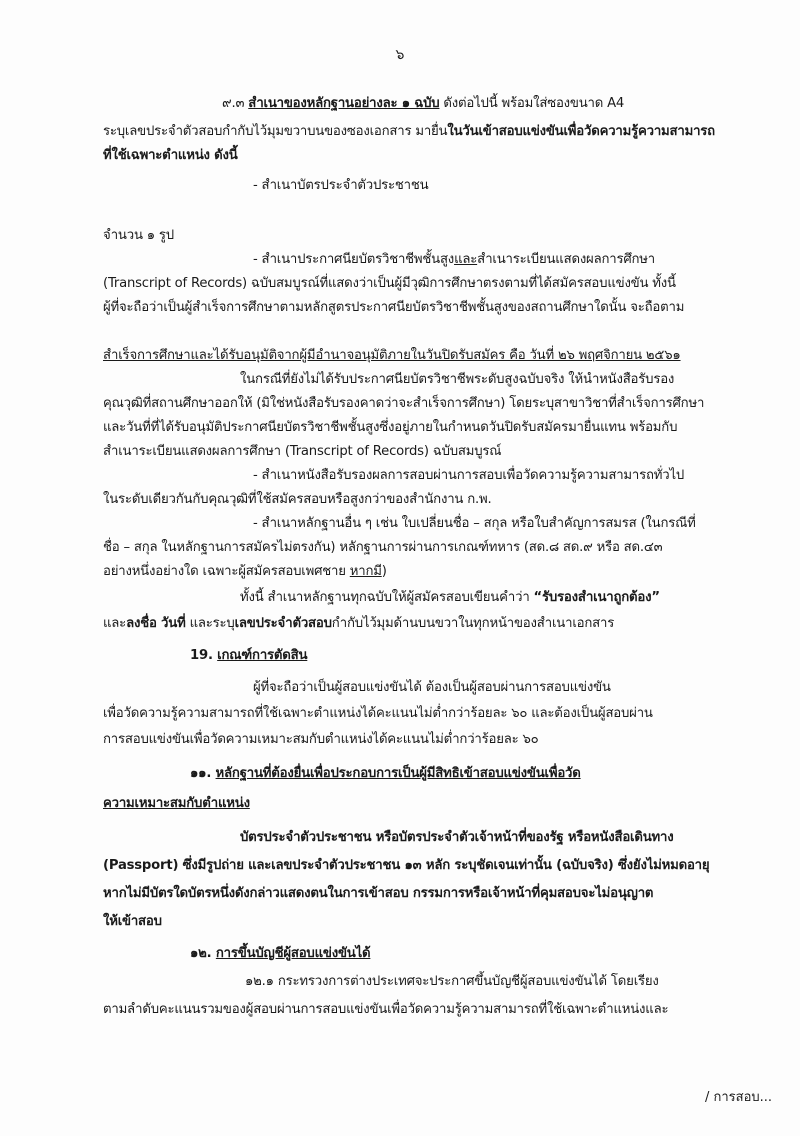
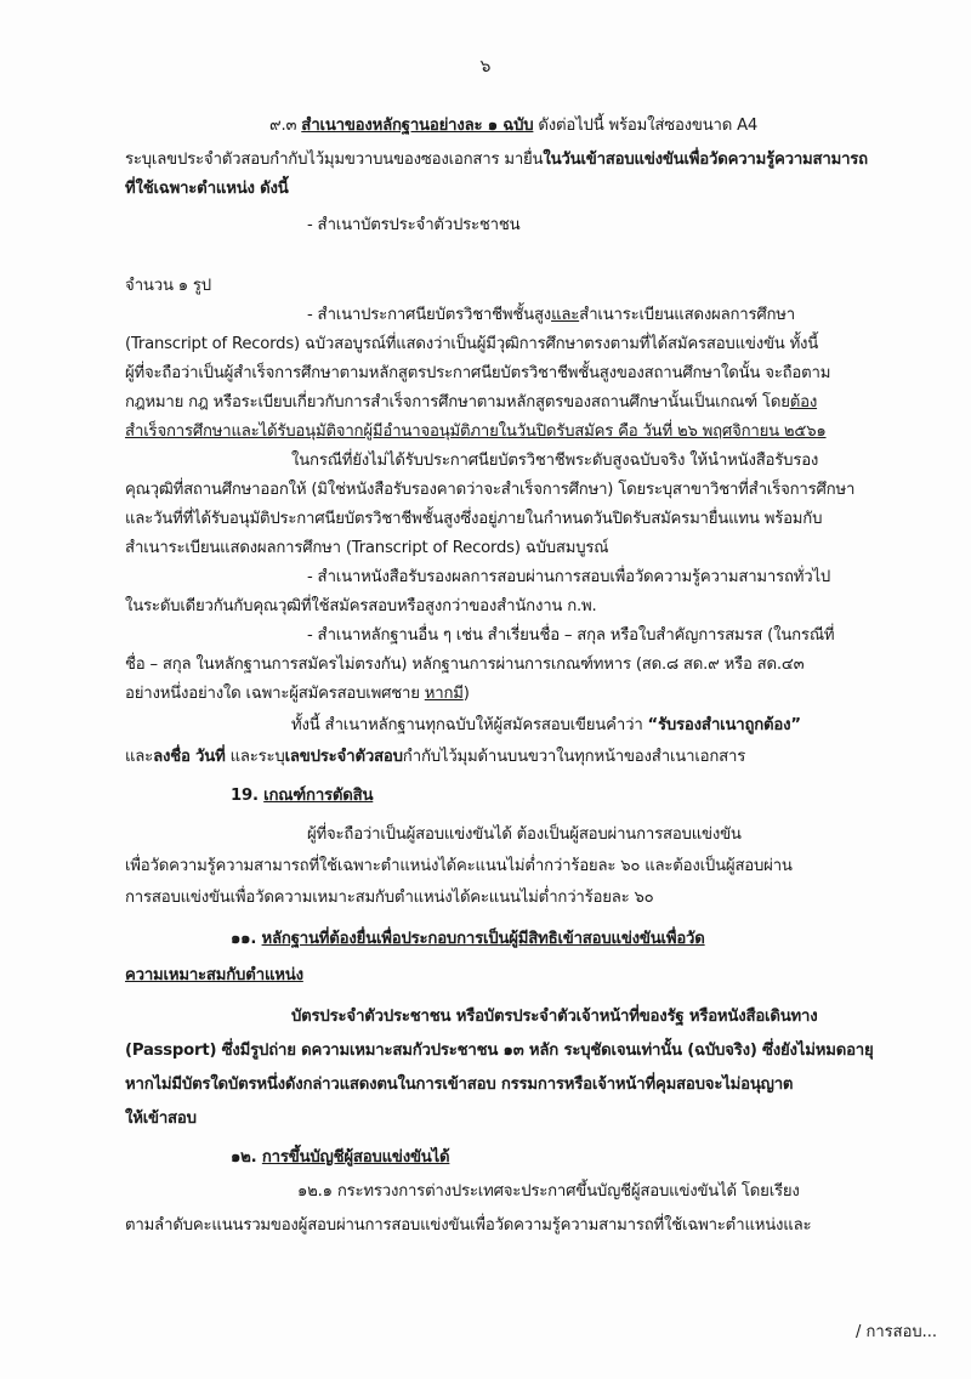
  ๖
  ๙.๓ สำเนาของหลักฐานอย่างละ ๑ ฉบับ ดังต่อไปนี้ พร้อมใส่ซองขนาด A4
  ระบุเลขประจำตัวสอบกำกับไว้มุมขวาบนของซองเอกสาร มายื่นในวันเข้าสอบแข่งขันเพื่อวัดความรู้ความสามารถ
  ที่ใช้เฉพาะตำแหน่ง ดังนี้
  - สำเนาบัตรประจำตัวประชาชน
  จำนวน ๑ รูป
  - สำเนาประกาศนียบัตรวิชาชีพชั้นสูงและสำเนาระเบียนแสดงผลการศึกษา
- (Transcript of Records) ฉบับสมบูรณ์ที่แสดงว่าเป็นผู้มีวุฒิการศึกษาตรงตามที่ได้สมัครสอบแข่งขัน ทั้งนี้
+ (Transcript of Records) ฉบัวสอบูรณ์ที่แสดงว่าเป็นผู้มีวุฒิการศึกษาตรงตามที่ได้สมัครสอบแข่งขัน ทั้งนี้
  ผู้ที่จะถือว่าเป็นผู้สำเร็จการศึกษาตามหลักสูตรประกาศนียบัตรวิชาชีพชั้นสูงของสถานศึกษาใดนั้น จะถือตาม
+ กฎหมาย กฎ หรือระเบียบเกี่ยวกับการสำเร็จการศึกษาตามหลักสูตรของสถานศึกษานั้นเป็นเกณฑ์ โดยต้อง
  สำเร็จการศึกษาและได้รับอนุมัติจากผู้มีอำนาจอนุมัติภายในวันปิดรับสมัคร คือ วันที่ ๒๖ พฤศจิกายน ๒๕๖๑
  ในกรณีที่ยังไม่ได้รับประกาศนียบัตรวิชาชีพระดับสูงฉบับจริง ให้นำหนังสือรับรอง
  คุณวุฒิที่สถานศึกษาออกให้ (มิใช่หนังสือรับรองคาดว่าจะสำเร็จการศึกษา) โดยระบุสาขาวิชาที่สำเร็จการศึกษา
  และวันที่ที่ได้รับอนุมัติประกาศนียบัตรวิชาชีพชั้นสูงซึ่งอยู่ภายในกำหนดวันปิดรับสมัครมายื่นแทน พร้อมกับ
  สำเนาระเบียนแสดงผลการศึกษา (Transcript of Records) ฉบับสมบูรณ์
  - สำเนาหนังสือรับรองผลการสอบผ่านการสอบเพื่อวัดความรู้ความสามารถทั่วไป
  ในระดับเดียวกันกับคุณวุฒิที่ใช้สมัครสอบหรือสูงกว่าของสำนักงาน ก.พ.
- - สำเนาหลักฐานอื่น ๆ เช่น ใบเปลี่ยนชื่อ – สกุล หรือใบสำคัญการสมรส (ในกรณีที่
+ - สำเนาหลักฐานอื่น ๆ เช่น สำเรี่ยนชื่อ – สกุล หรือใบสำคัญการสมรส (ในกรณีที่
  ชื่อ – สกุล ในหลักฐานการสมัครไม่ตรงกัน) หลักฐานการผ่านการเกณฑ์ทหาร (สด.๘ สด.๙ หรือ สด.๔๓
  อย่างหนึ่งอย่างใด เฉพาะผู้สมัครสอบเพศชาย หากมี)
  ทั้งนี้ สำเนาหลักฐานทุกฉบับให้ผู้สมัครสอบเขียนคำว่า “รับรองสำเนาถูกต้อง”
  และลงชื่อ วันที่ และระบุเลขประจำตัวสอบกำกับไว้มุมด้านบนขวาในทุกหน้าของสำเนาเอกสาร
  19. เกณฑ์การตัดสิน
  ผู้ที่จะถือว่าเป็นผู้สอบแข่งขันได้ ต้องเป็นผู้สอบผ่านการสอบแข่งขัน
  เพื่อวัดความรู้ความสามารถที่ใช้เฉพาะตำแหน่งได้คะแนนไม่ต่ำกว่าร้อยละ ๖๐ และต้องเป็นผู้สอบผ่าน
  การสอบแข่งขันเพื่อวัดความเหมาะสมกับตำแหน่งได้คะแนนไม่ต่ำกว่าร้อยละ ๖๐
  ๑๑. หลักฐานที่ต้องยื่นเพื่อประกอบการเป็นผู้มีสิทธิเข้าสอบแข่งขันเพื่อวัด
  ความเหมาะสมกับตำแหน่ง
  บัตรประจำตัวประชาชน หรือบัตรประจำตัวเจ้าหน้าที่ของรัฐ หรือหนังสือเดินทาง
- (Passport) ซึ่งมีรูปถ่าย และเลขประจำตัวประชาชน ๑๓ หลัก ระบุชัดเจนเท่านั้น (ฉบับจริง) ซึ่งยังไม่หมดอายุ
+ (Passport) ซึ่งมีรูปถ่าย ดความเหมาะสมกัวประชาชน ๑๓ หลัก ระบุชัดเจนเท่านั้น (ฉบับจริง) ซึ่งยังไม่หมดอายุ
  หากไม่มีบัตรใดบัตรหนึ่งดังกล่าวแสดงตนในการเข้าสอบ กรรมการหรือเจ้าหน้าที่คุมสอบจะไม่อนุญาต
  ให้เข้าสอบ
  ๑๒. การขึ้นบัญชีผู้สอบแข่งขันได้
  ๑๒.๑ กระทรวงการต่างประเทศจะประกาศขึ้นบัญชีผู้สอบแข่งขันได้ โดยเรียง
  ตามลำดับคะแนนรวมของผู้สอบผ่านการสอบแข่งขันเพื่อวัดความรู้ความสามารถที่ใช้เฉพาะตำแหน่งและ
  / การสอบ...
